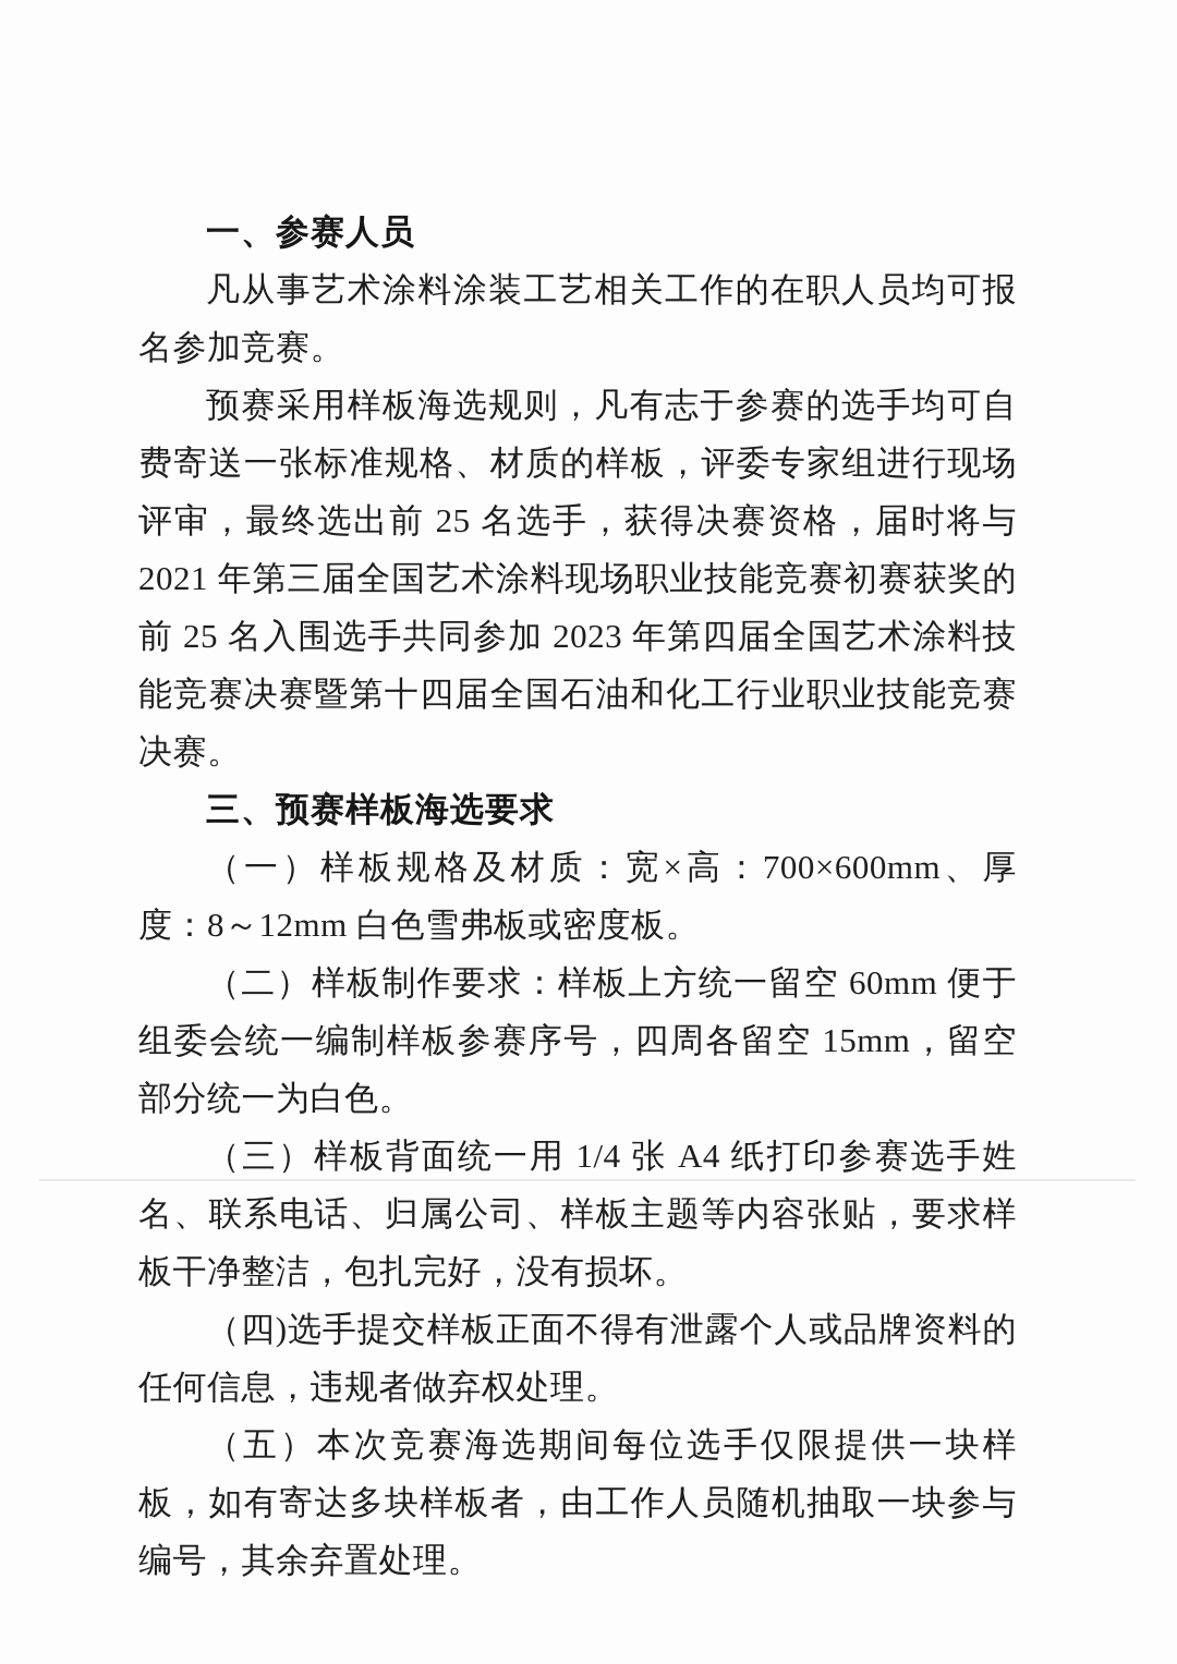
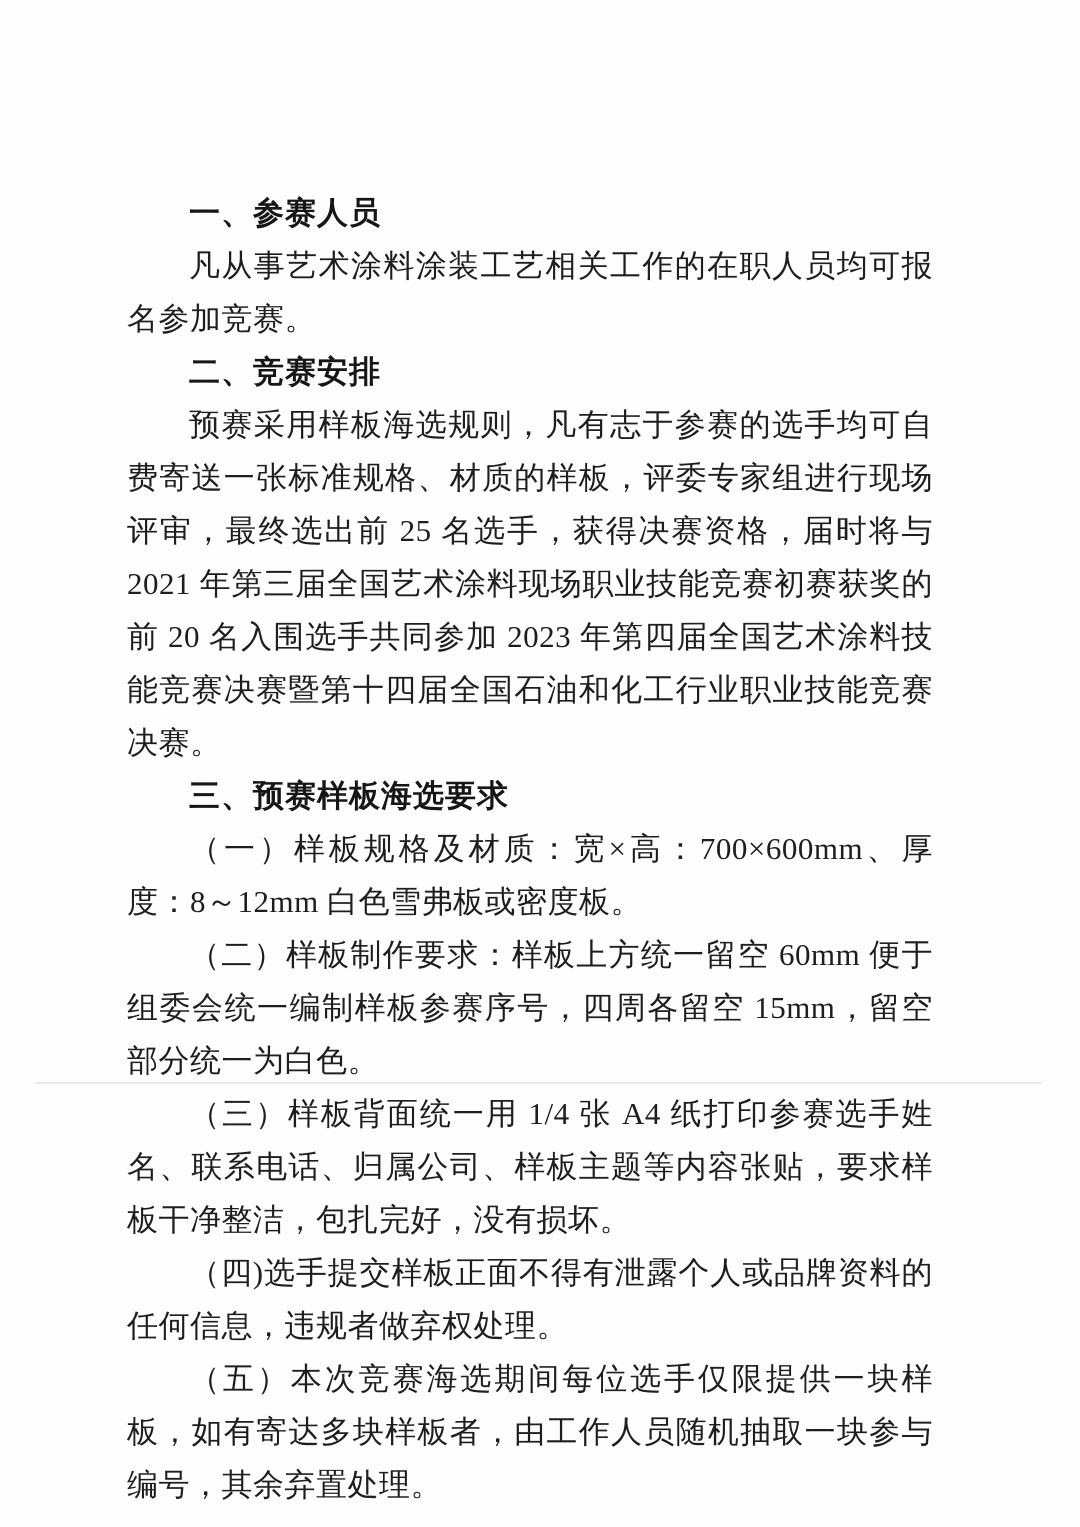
  一、参赛人员
  凡从事艺术涂料涂装工艺相关工作的在职人员均可报名参加竞赛。
+ 二、竞赛安排
- 预赛采用样板海选规则，凡有志于参赛的选手均可自费寄送一张标准规格、材质的样板，评委专家组进行现场评审，最终选出前 25 名选手，获得决赛资格，届时将与 2021 年第三届全国艺术涂料现场职业技能竞赛初赛获奖的前 25 名入围选手共同参加 2023 年第四届全国艺术涂料技能竞赛决赛暨第十四届全国石油和化工行业职业技能竞赛决赛。
+ 预赛采用样板海选规则，凡有志于参赛的选手均可自费寄送一张标准规格、材质的样板，评委专家组进行现场评审，最终选出前 25 名选手，获得决赛资格，届时将与 2021 年第三届全国艺术涂料现场职业技能竞赛初赛获奖的前 20 名入围选手共同参加 2023 年第四届全国艺术涂料技能竞赛决赛暨第十四届全国石油和化工行业职业技能竞赛决赛。
  三、预赛样板海选要求
  （一）样板规格及材质：宽×高：700×600mm、厚度：8～12mm 白色雪弗板或密度板。
  （二）样板制作要求：样板上方统一留空 60mm 便于组委会统一编制样板参赛序号，四周各留空 15mm，留空部分统一为白色。
  （三）样板背面统一用 1/4 张 A4 纸打印参赛选手姓名、联系电话、归属公司、样板主题等内容张贴，要求样板干净整洁，包扎完好，没有损坏。
  （四)选手提交样板正面不得有泄露个人或品牌资料的任何信息，违规者做弃权处理。
  （五）本次竞赛海选期间每位选手仅限提供一块样板，如有寄达多块样板者，由工作人员随机抽取一块参与编号，其余弃置处理。
